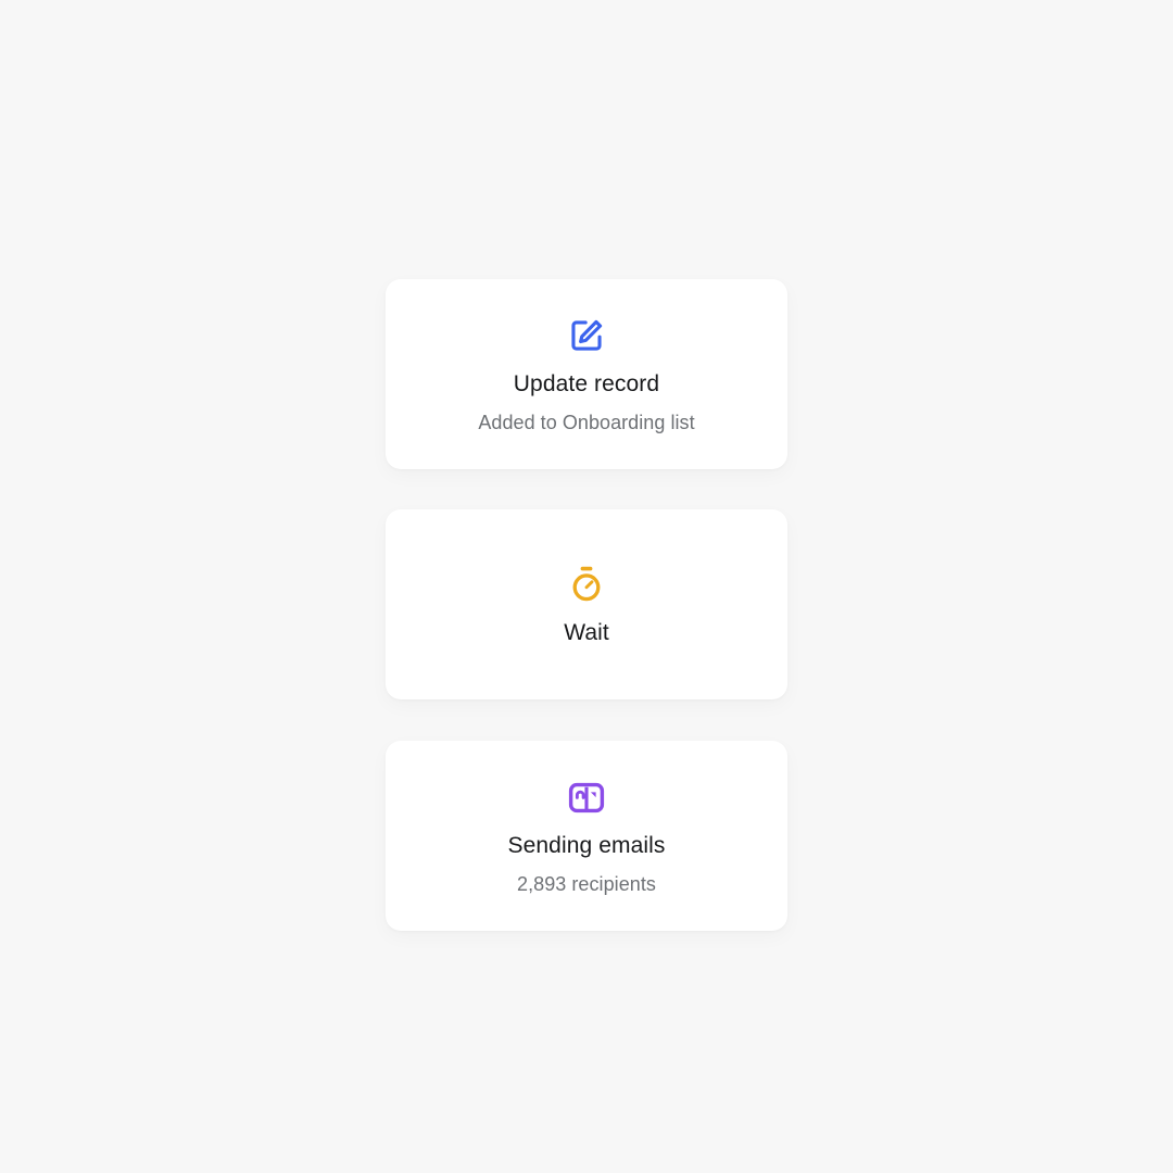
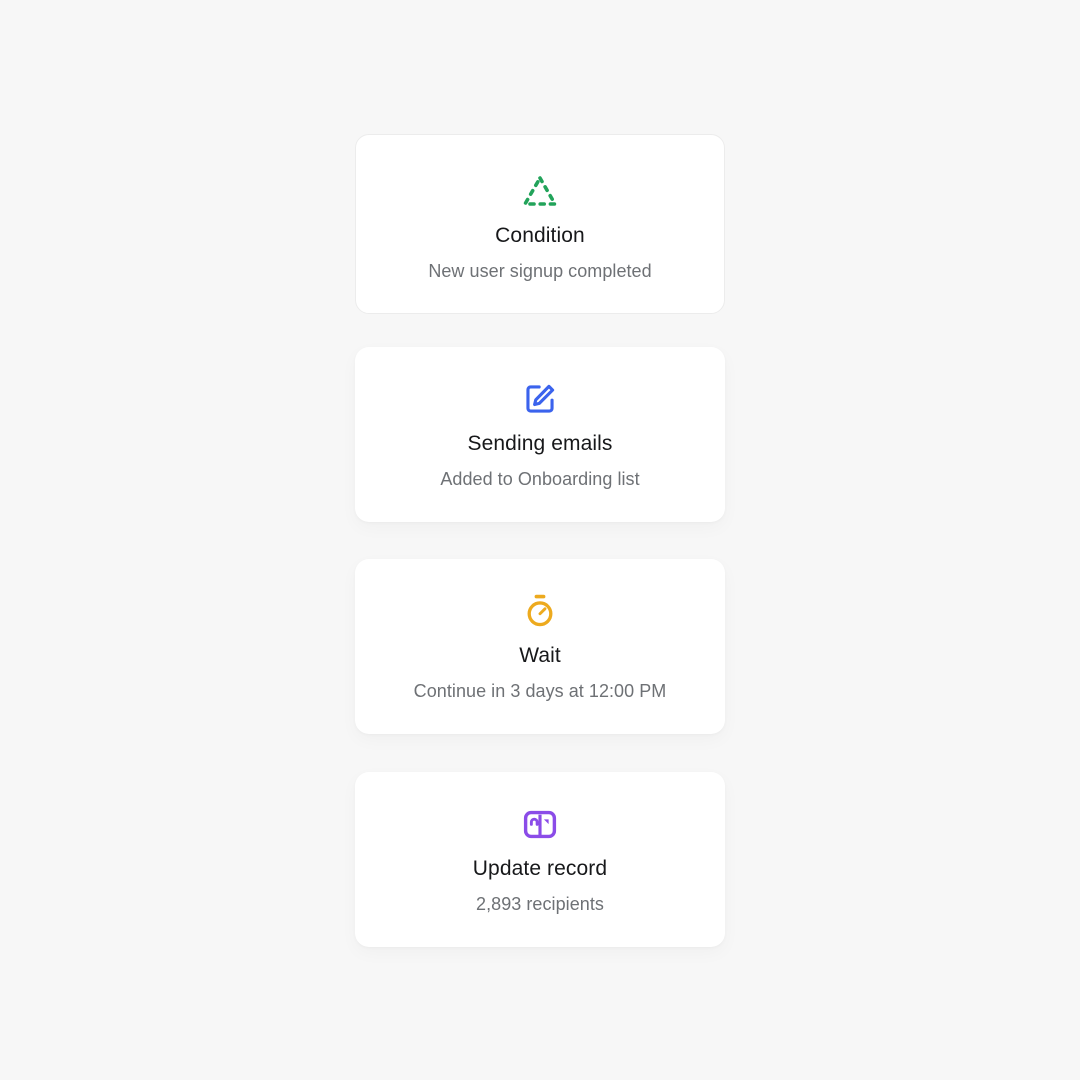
+ Condition
+ New user signup completed
- Update record
+ Sending emails
  Added to Onboarding list
  Wait
+ Continue in 3 days at 12:00 PM
- Sending emails
+ Update record
  2,893 recipients
